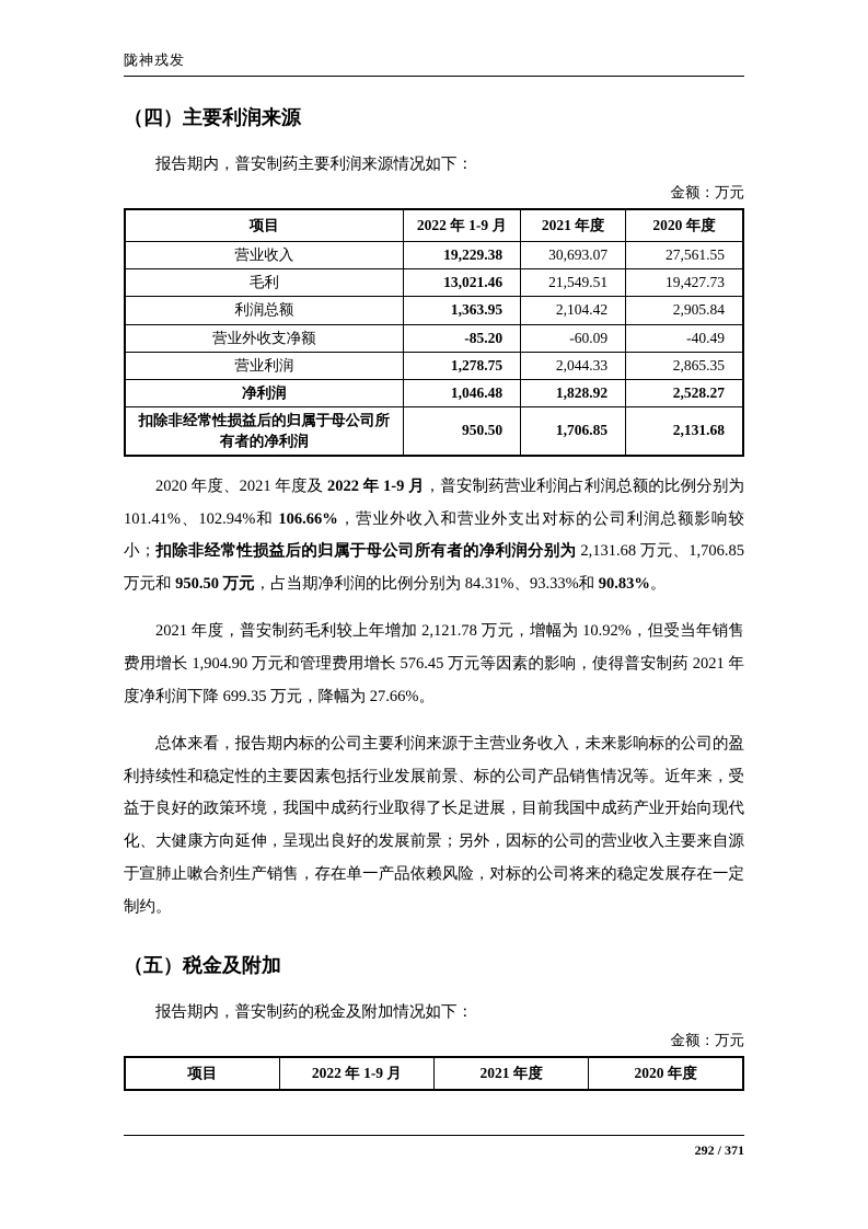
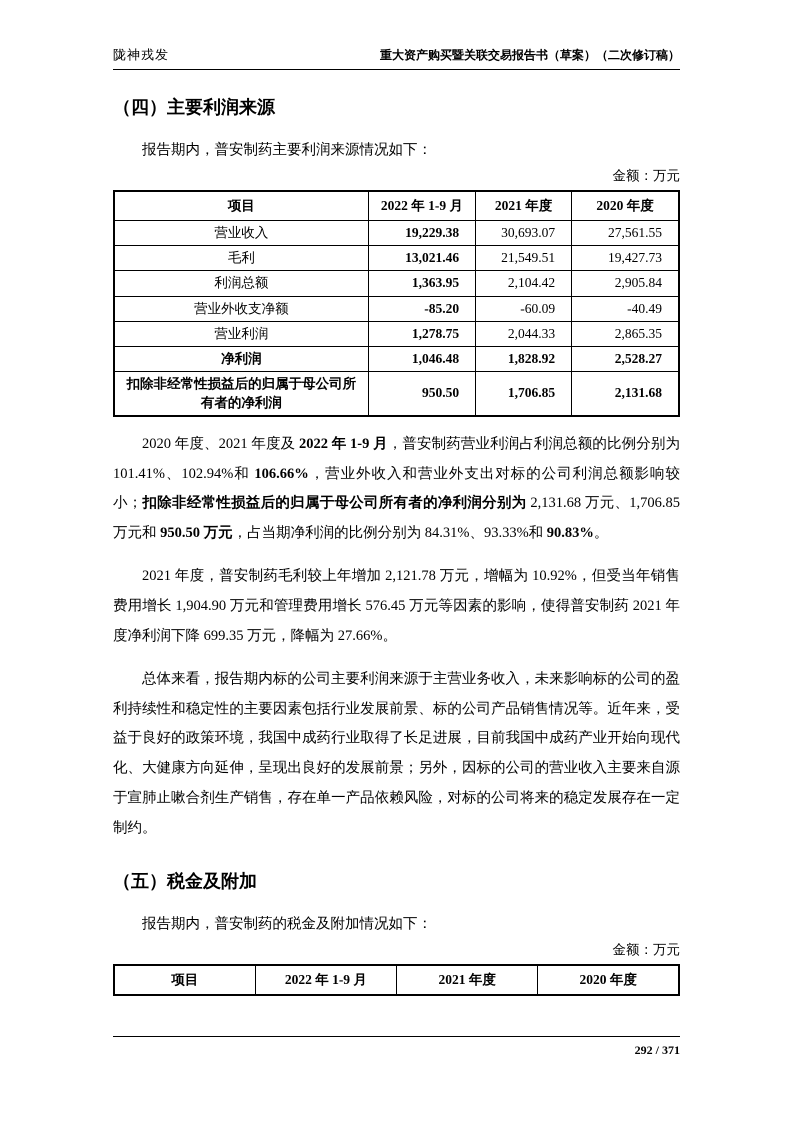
  陇神戎发
+ 重大资产购买暨关联交易报告书（草案）（二次修订稿）
  （四）主要利润来源
  报告期内，普安制药主要利润来源情况如下：
  金额：万元
  项目	2022 年 1-9 月	2021 年度	2020 年度
  营业收入	19,229.38	30,693.07	27,561.55
  毛利	13,021.46	21,549.51	19,427.73
  利润总额	1,363.95	2,104.42	2,905.84
  营业外收支净额	-85.20	-60.09	-40.49
  营业利润	1,278.75	2,044.33	2,865.35
  净利润	1,046.48	1,828.92	2,528.27
  扣除非经常性损益后的归属于母公司所有者的净利润	950.50	1,706.85	2,131.68
  2020 年度、2021 年度及 2022 年 1-9 月，普安制药营业利润占利润总额的比例分别为 101.41%、102.94%和 106.66%，营业外收入和营业外支出对标的公司利润总额影响较小；扣除非经常性损益后的归属于母公司所有者的净利润分别为 2,131.68 万元、1,706.85 万元和 950.50 万元，占当期净利润的比例分别为 84.31%、93.33%和 90.83%。
  2021 年度，普安制药毛利较上年增加 2,121.78 万元，增幅为 10.92%，但受当年销售费用增长 1,904.90 万元和管理费用增长 576.45 万元等因素的影响，使得普安制药 2021 年度净利润下降 699.35 万元，降幅为 27.66%。
  总体来看，报告期内标的公司主要利润来源于主营业务收入，未来影响标的公司的盈利持续性和稳定性的主要因素包括行业发展前景、标的公司产品销售情况等。近年来，受益于良好的政策环境，我国中成药行业取得了长足进展，目前我国中成药产业开始向现代化、大健康方向延伸，呈现出良好的发展前景；另外，因标的公司的营业收入主要来自源于宣肺止嗽合剂生产销售，存在单一产品依赖风险，对标的公司将来的稳定发展存在一定制约。
  （五）税金及附加
  报告期内，普安制药的税金及附加情况如下：
  金额：万元
  项目	2022 年 1-9 月	2021 年度	2020 年度
  292 / 371
